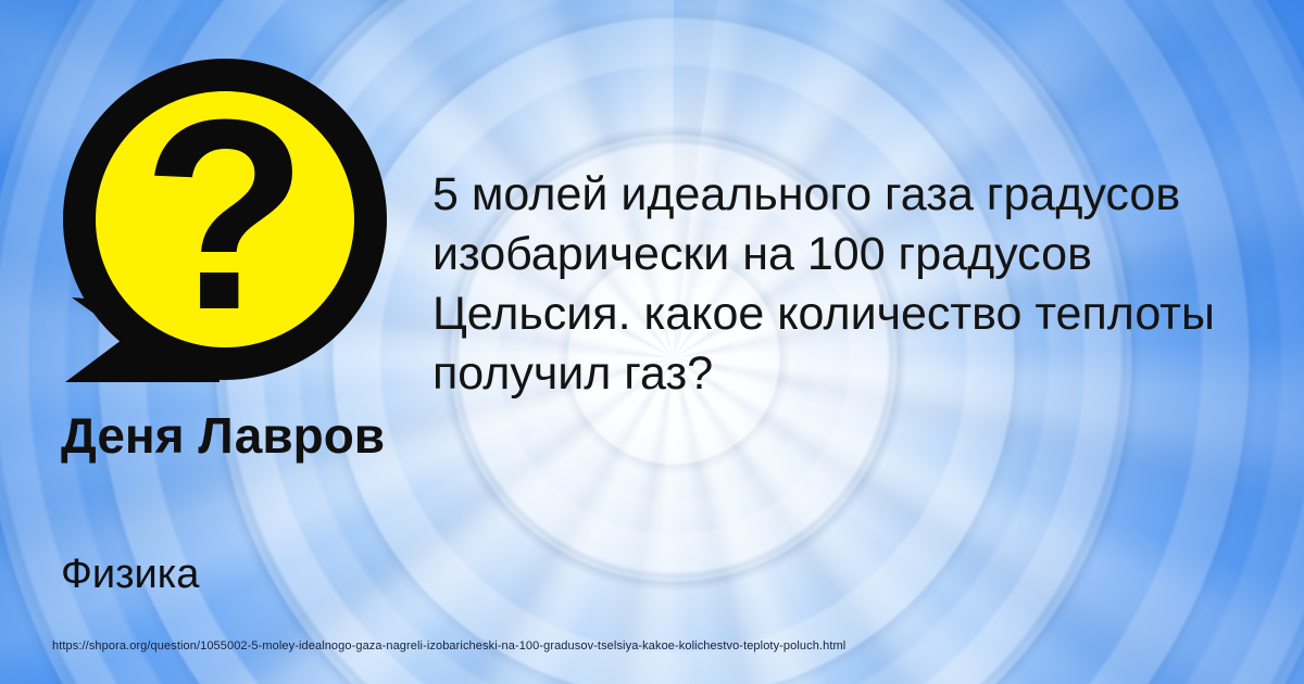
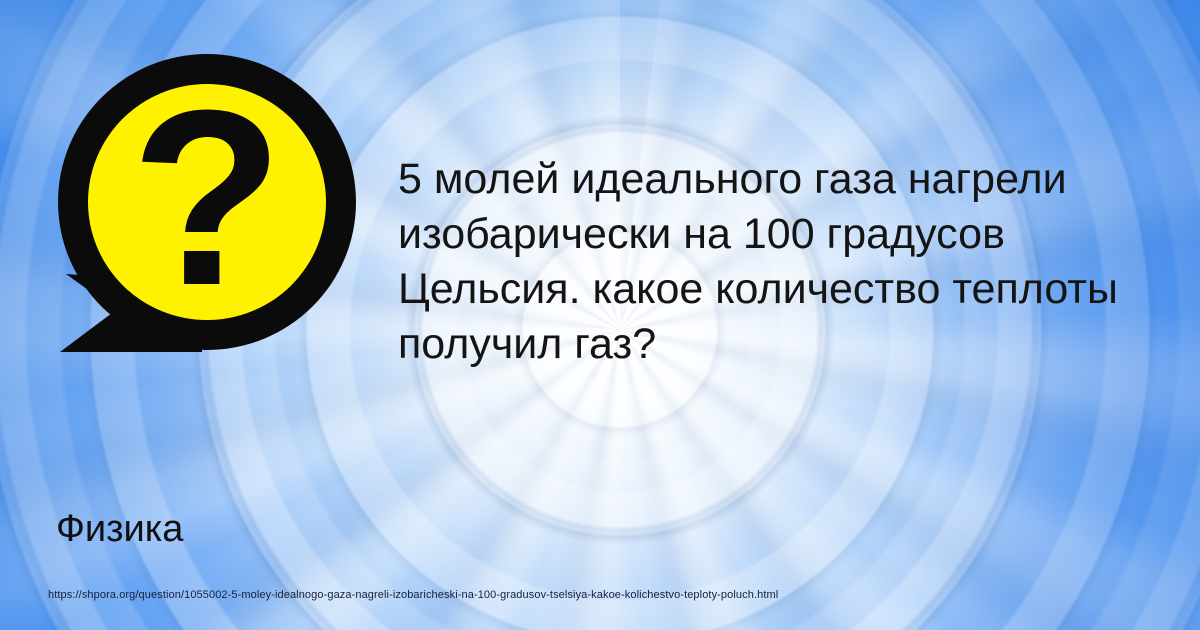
  ?
- 5 молей идеального газа градусов изобарически на 100 градусов Цельсия. какое количество теплоты получил газ?
+ 5 молей идеального газа нагрели изобарически на 100 градусов Цельсия. какое количество теплоты получил газ?
- Деня Лавров
  Физика
  https://shpora.org/question/1055002-5-moley-idealnogo-gaza-nagreli-izobaricheski-na-100-gradusov-tselsiya-kakoe-kolichestvo-teploty-poluch.html
